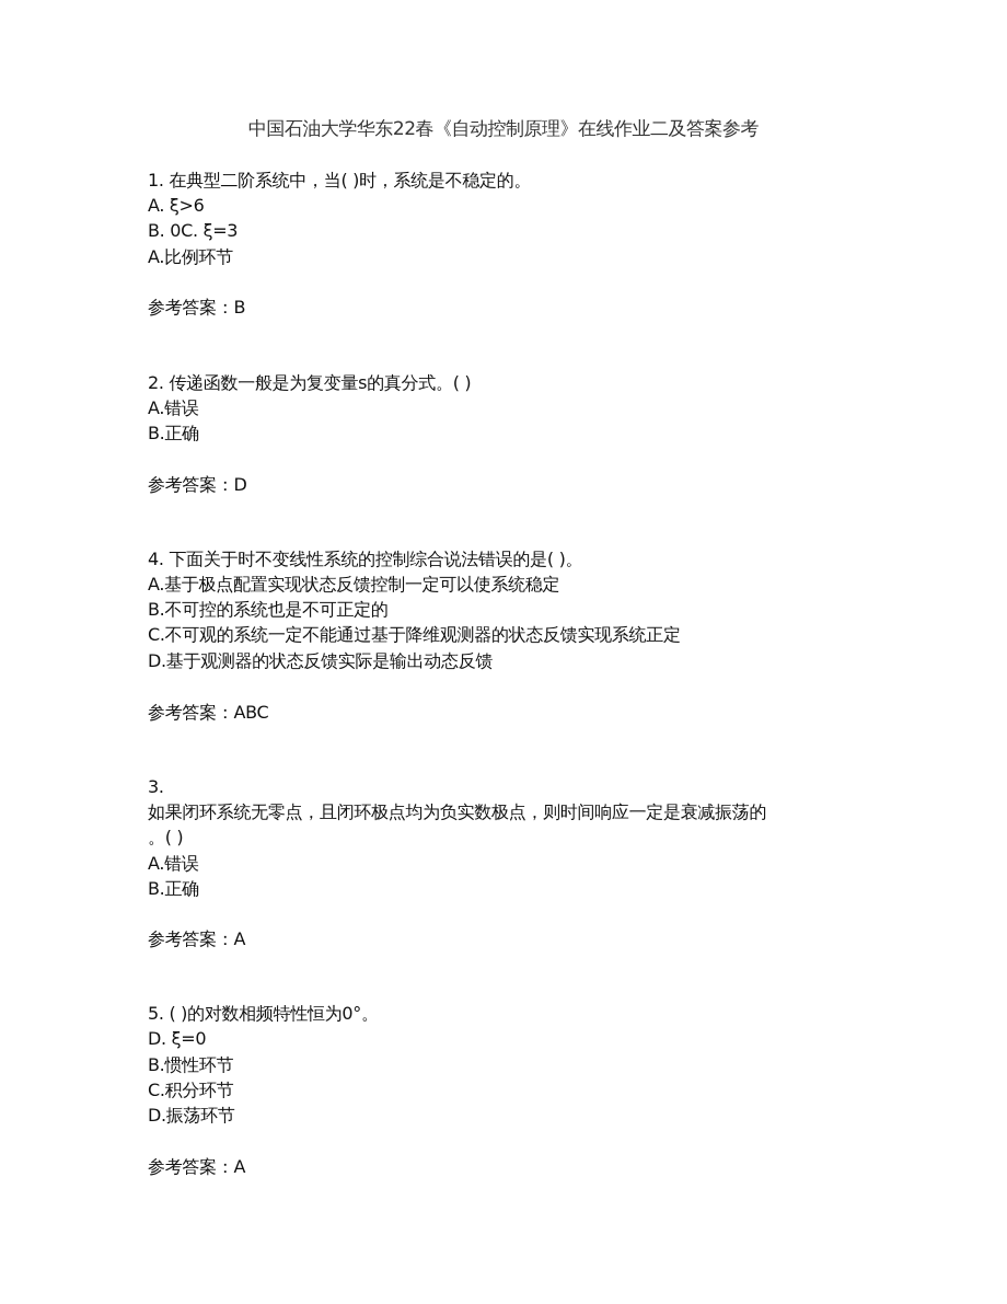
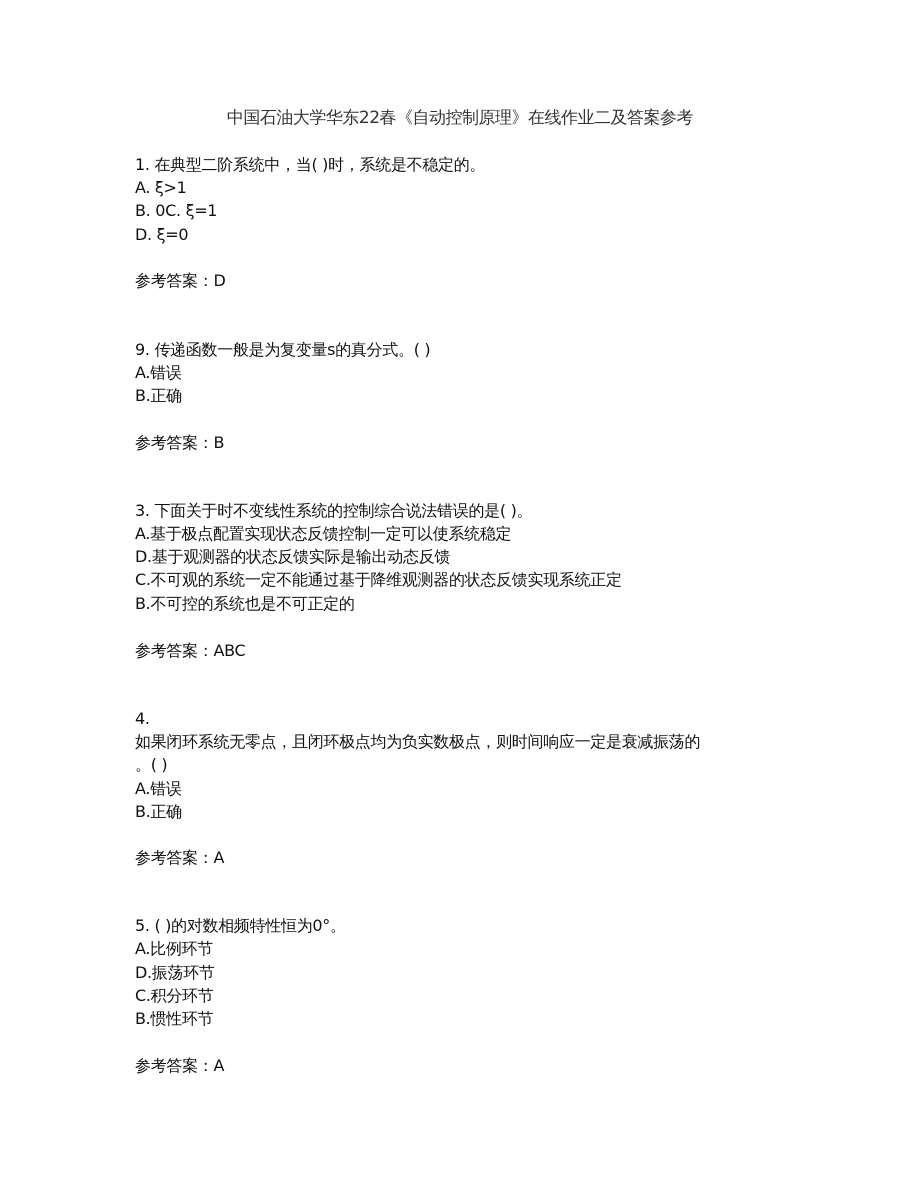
  中国石油大学华东22春《自动控制原理》在线作业二及答案参考
  1. 在典型二阶系统中，当( )时，系统是不稳定的。
- A. ξ>6
+ A. ξ>1
- B. 0C. ξ=3
+ B. 0C. ξ=1
- A.比例环节
+ D. ξ=0
- 参考答案：B
+ 参考答案：D
- 2. 传递函数一般是为复变量s的真分式。( )
+ 9. 传递函数一般是为复变量s的真分式。( )
  A.错误
  B.正确
- 参考答案：D
+ 参考答案：B
- 4. 下面关于时不变线性系统的控制综合说法错误的是( )。
+ 3. 下面关于时不变线性系统的控制综合说法错误的是( )。
  A.基于极点配置实现状态反馈控制一定可以使系统稳定
- B.不可控的系统也是不可正定的
+ D.基于观测器的状态反馈实际是输出动态反馈
  C.不可观的系统一定不能通过基于降维观测器的状态反馈实现系统正定
- D.基于观测器的状态反馈实际是输出动态反馈
+ B.不可控的系统也是不可正定的
  参考答案：ABC
- 3.
+ 4.
  如果闭环系统无零点，且闭环极点均为负实数极点，则时间响应一定是衰减振荡的
  。( )
  A.错误
  B.正确
  参考答案：A
  5. ( )的对数相频特性恒为0°。
- D. ξ=0
+ A.比例环节
- B.惯性环节
+ D.振荡环节
  C.积分环节
- D.振荡环节
+ B.惯性环节
  参考答案：A
